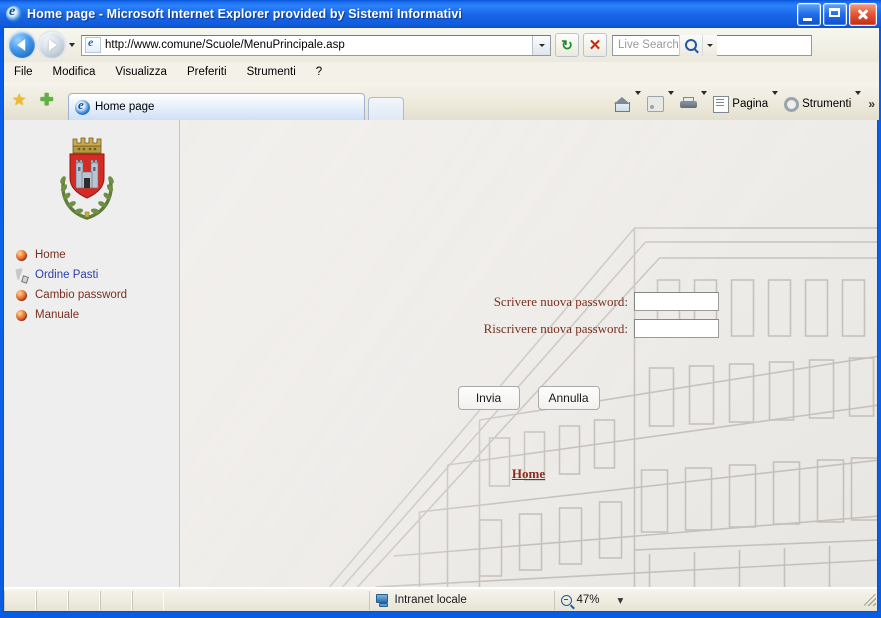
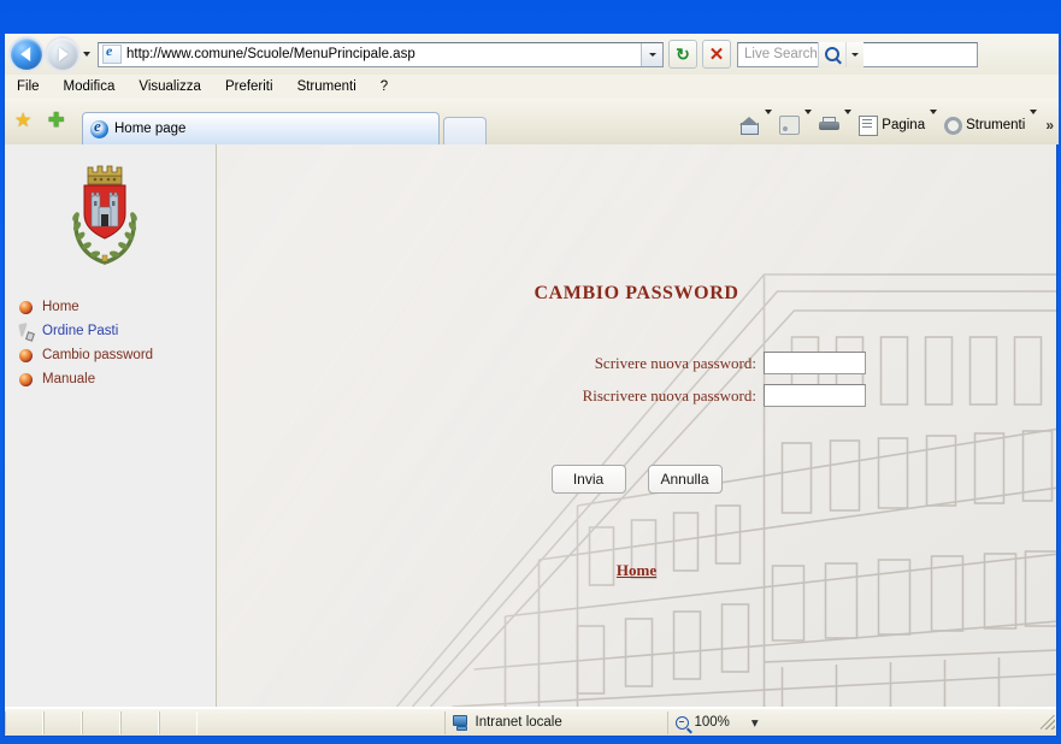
- Home page - Microsoft Internet Explorer provided by Sistemi Informativi
  http://www.comune/Scuole/MenuPrincipale.asp
  ↻
  ✕
  Live Search
  File
  Modifica
  Visualizza
  Preferiti
  Strumenti
  ?
  ★
  ✚
  Home page
  Pagina
  Strumenti
  »
  Home
  Ordine Pasti
  Cambio password
  Manuale
+ CAMBIO PASSWORD
  Scrivere nuova password:
  Riscrivere nuova password:
  Invia
  Annulla
  Home
  Intranet locale
- 47%
+ 100%
  ▾
